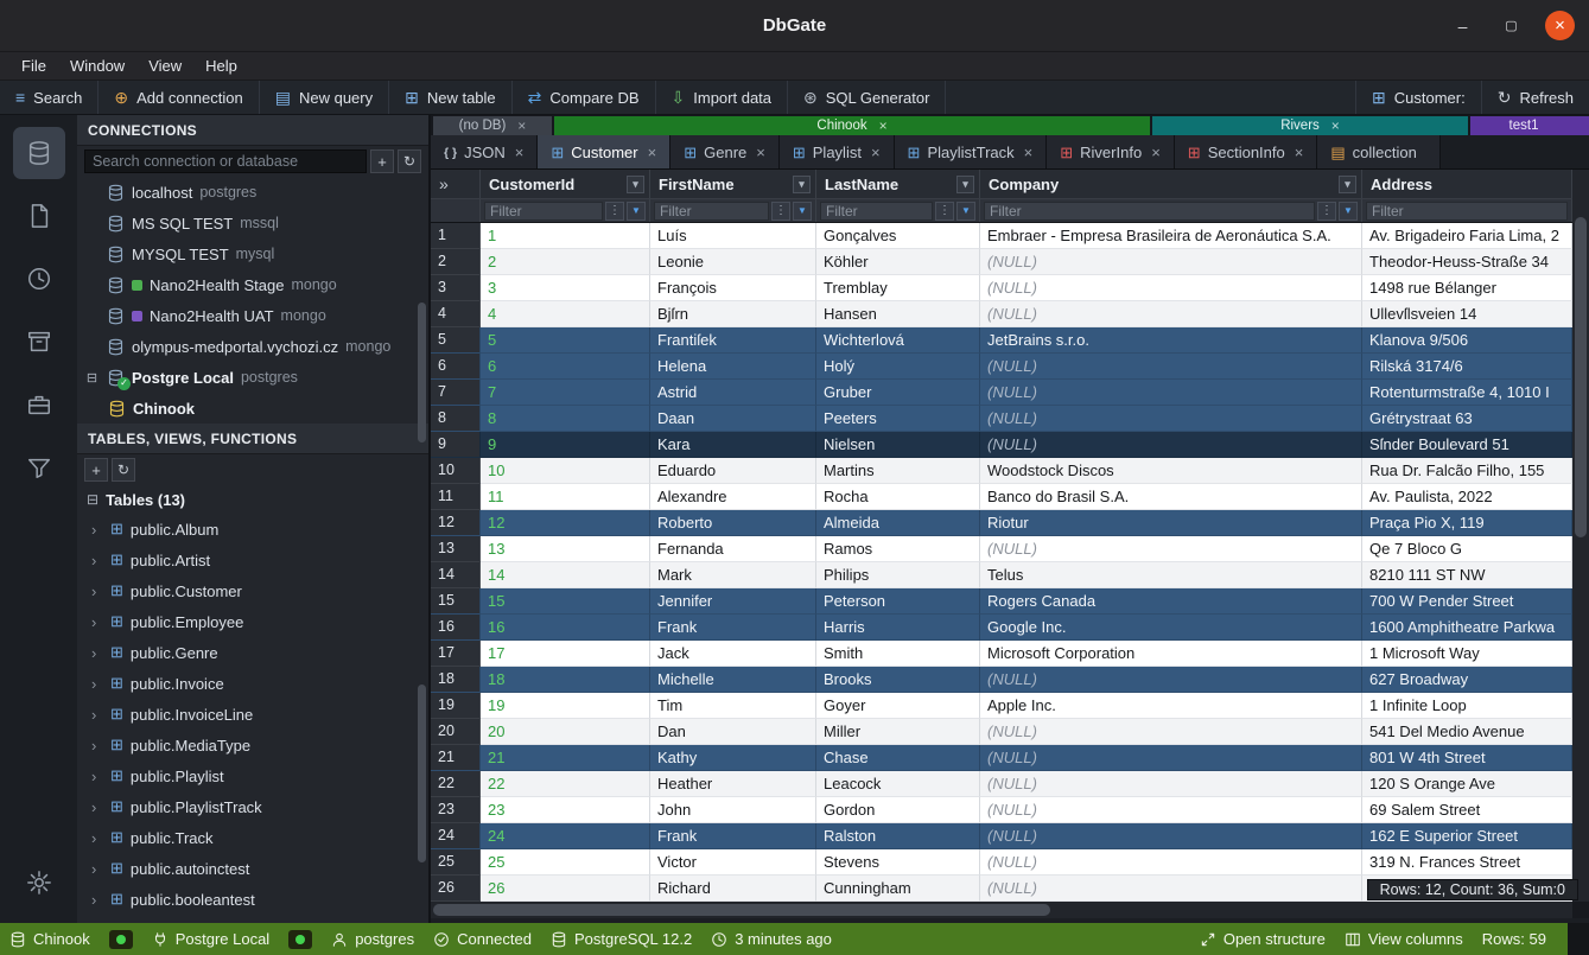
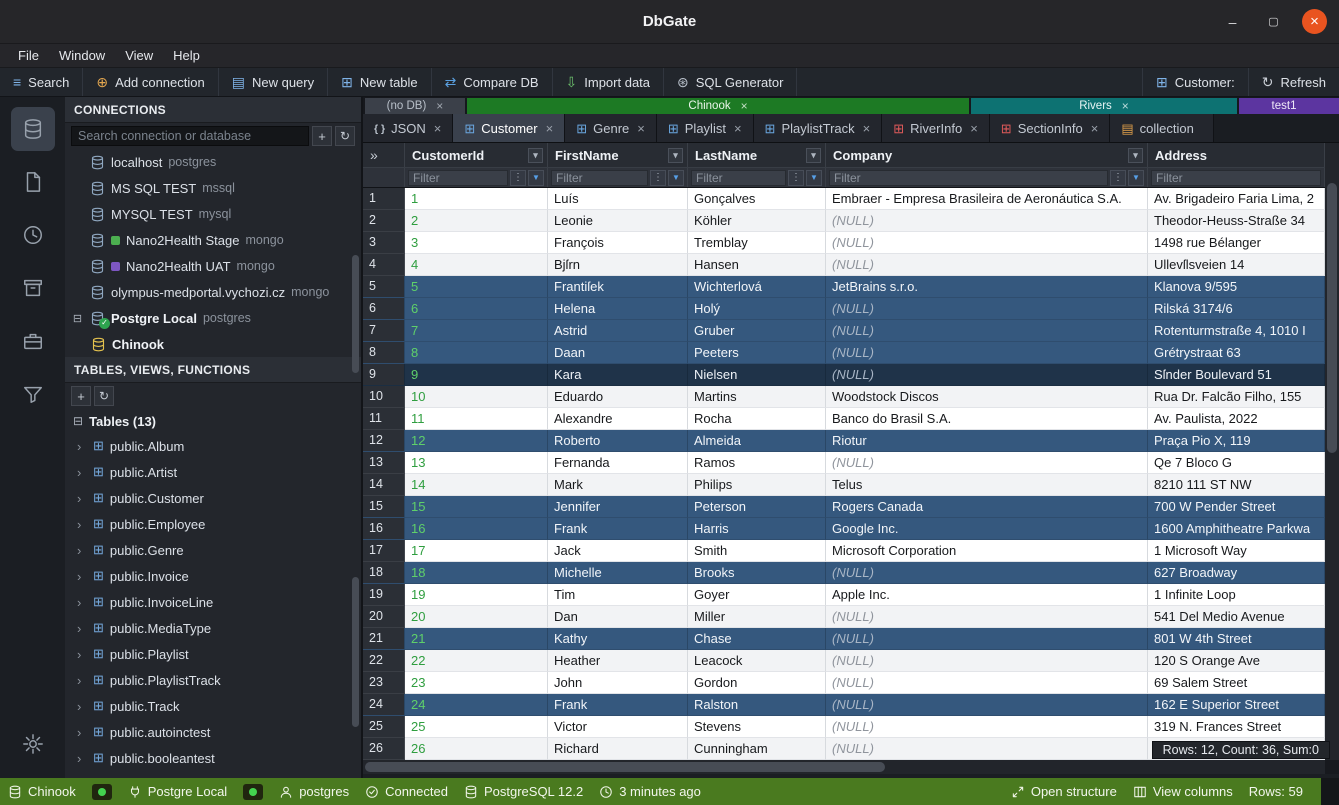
  DbGate
  –
  ▢
  ×
  File
  Window
  View
  Help
  Search
  Add connection
  New query
  New table
  Compare DB
  Import data
  SQL Generator
  Customer:
  Refresh
  CONNECTIONS
  Search connection or database
  localhost
  postgres
  MS SQL TEST
  mssql
  MYSQL TEST
  mysql
  Nano2Health Stage
  mongo
  Nano2Health UAT
  mongo
  olympus-medportal.vychozi.cz
  mongo
  ⊟
  ✓
  Postgre Local
  postgres
  Chinook
  TABLES, VIEWS, FUNCTIONS
  ⊟
  Tables (13)
  ›
  ⊞
  public.Album
  ›
  ⊞
  public.Artist
  ›
  ⊞
  public.Customer
  ›
  ⊞
  public.Employee
  ›
  ⊞
  public.Genre
  ›
  ⊞
  public.Invoice
  ›
  ⊞
  public.InvoiceLine
  ›
  ⊞
  public.MediaType
  ›
  ⊞
  public.Playlist
  ›
  ⊞
  public.PlaylistTrack
  ›
  ⊞
  public.Track
  ›
  ⊞
  public.autoinctest
  ›
  ⊞
  public.booleantest
  (no DB)
  ×
  Chinook
  ×
  Rivers
  ×
  test1
  JSON
  ×
  Customer
  ×
  Genre
  ×
  Playlist
  ×
  PlaylistTrack
  ×
  RiverInfo
  ×
  SectionInfo
  ×
  collection
  »
  CustomerId
  ▾
  FirstName
  ▾
  LastName
  ▾
  Company
  ▾
  Address
  Filter
  ⋮
  ▼
  Filter
  ⋮
  ▼
  Filter
  ⋮
  ▼
  Filter
  ⋮
  ▼
  Filter
  1
  1
  Luís
  Gonçalves
  Embraer - Empresa Brasileira de Aeronáutica S.A.
  Av. Brigadeiro Faria Lima, 2
  2
  2
  Leonie
  Köhler
  (NULL)
  Theodor-Heuss-Straße 34
  3
  3
  François
  Tremblay
  (NULL)
  1498 rue Bélanger
  4
  4
  Bjſrn
  Hansen
  (NULL)
  Ullevſlsveien 14
  5
  5
  Frantiſek
  Wichterlová
  JetBrains s.r.o.
- Klanova 9/506
+ Klanova 9/595
  6
  6
  Helena
  Holý
  (NULL)
  Rilská 3174/6
  7
  7
  Astrid
  Gruber
  (NULL)
  Rotenturmstraße 4, 1010 I
  8
  8
  Daan
  Peeters
  (NULL)
  Grétrystraat 63
  9
  9
  Kara
  Nielsen
  (NULL)
  Sſnder Boulevard 51
  10
  10
  Eduardo
  Martins
  Woodstock Discos
  Rua Dr. Falcão Filho, 155
  11
  11
  Alexandre
  Rocha
  Banco do Brasil S.A.
  Av. Paulista, 2022
  12
  12
  Roberto
  Almeida
  Riotur
  Praça Pio X, 119
  13
  13
  Fernanda
  Ramos
  (NULL)
  Qe 7 Bloco G
  14
  14
  Mark
  Philips
  Telus
  8210 111 ST NW
  15
  15
  Jennifer
  Peterson
  Rogers Canada
  700 W Pender Street
  16
  16
  Frank
  Harris
  Google Inc.
  1600 Amphitheatre Parkwa
  17
  17
  Jack
  Smith
  Microsoft Corporation
  1 Microsoft Way
  18
  18
  Michelle
  Brooks
  (NULL)
  627 Broadway
  19
  19
  Tim
  Goyer
  Apple Inc.
  1 Infinite Loop
  20
  20
  Dan
  Miller
  (NULL)
  541 Del Medio Avenue
  21
  21
  Kathy
  Chase
  (NULL)
  801 W 4th Street
  22
  22
  Heather
  Leacock
  (NULL)
  120 S Orange Ave
  23
  23
  John
  Gordon
  (NULL)
  69 Salem Street
  24
  24
  Frank
  Ralston
  (NULL)
  162 E Superior Street
  25
  25
  Victor
  Stevens
  (NULL)
  319 N. Frances Street
  26
  26
  Richard
  Cunningham
  (NULL)
  Rows: 12, Count: 36, Sum:0
  Chinook
  Postgre Local
  postgres
  Connected
  PostgreSQL 12.2
  3 minutes ago
  Open structure
  View columns
  Rows: 59
